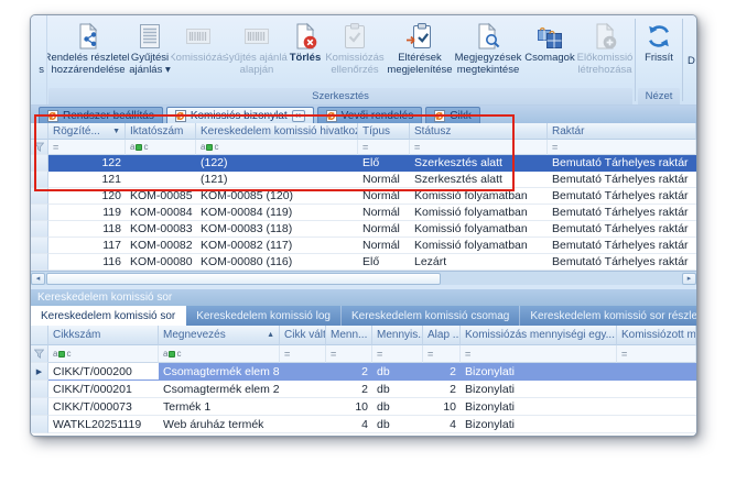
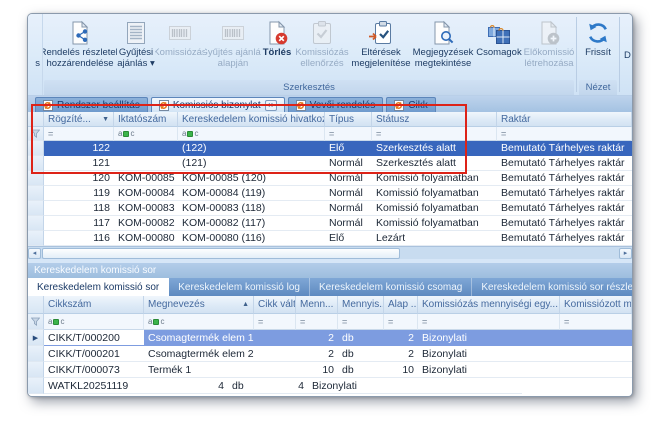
  s
  Rendelés részlete
  hozzárendelése
  Gyűjtési
  ajánlás ▾
  Komissiózás
  Gyűjtés ajánlá
  alapján
  Törlés
  Komissiózás
  ellenőrzés
  Eltérések
  megjelenítése
  Megjegyzések
  megtekintése
  Csomagok
  Előkomissió
  létrehozása
  Szerkesztés
  Frissít
  Nézet
  D
  Rendszer beállítás
  Komissiós bizonylat
  ×
  Vevői rendelés
  Cikk
  Rögzíté...
  Iktatószám
  Kereskedelem komissió hivatko
  Típus
  Státusz
  Raktár
  =
  a
  c
  a
  c
  =
  =
  =
  122
  (122)
  Elő
  Szerkesztés alatt
  Bemutató Tárhelyes raktár
  121
  (121)
  Normál
  Szerkesztés alatt
  Bemutató Tárhelyes raktár
  120
  KOM-00085
  KOM-00085 (120)
  Normál
  Komissió folyamatban
  Bemutató Tárhelyes raktár
  119
  KOM-00084
  KOM-00084 (119)
  Normál
  Komissió folyamatban
  Bemutató Tárhelyes raktár
  118
  KOM-00083
  KOM-00083 (118)
  Normál
  Komissió folyamatban
  Bemutató Tárhelyes raktár
  117
  KOM-00082
  KOM-00082 (117)
  Normál
  Komissió folyamatban
  Bemutató Tárhelyes raktár
  116
  KOM-00080
  KOM-00080 (116)
  Elő
  Lezárt
  Bemutató Tárhelyes raktár
  Kereskedelem komissió sor
  Kereskedelem komissió sor
  Kereskedelem komissió log
  Kereskedelem komissió csomag
  Kereskedelem komissió sor részle
  Cikkszám
  Megnevezés
  Cikk vált
  Menn...
  Mennyis.
  Alap ..
  Komissiózás mennyiségi egy...
  a
  c
  a
  c
  =
  =
  =
  =
  =
  =
  CIKK/T/000200
- Csomagtermék elem 8
+ Csomagtermék elem 1
  2
  db
  2
  Bizonylati
  CIKK/T/000201
  Csomagtermék elem 2
  2
  db
  2
  Bizonylati
  CIKK/T/000073
  Termék 1
  10
  db
  10
  Bizonylati
  WATKL20251119
- Web áruház termék
  4
  db
  4
  Bizonylati
